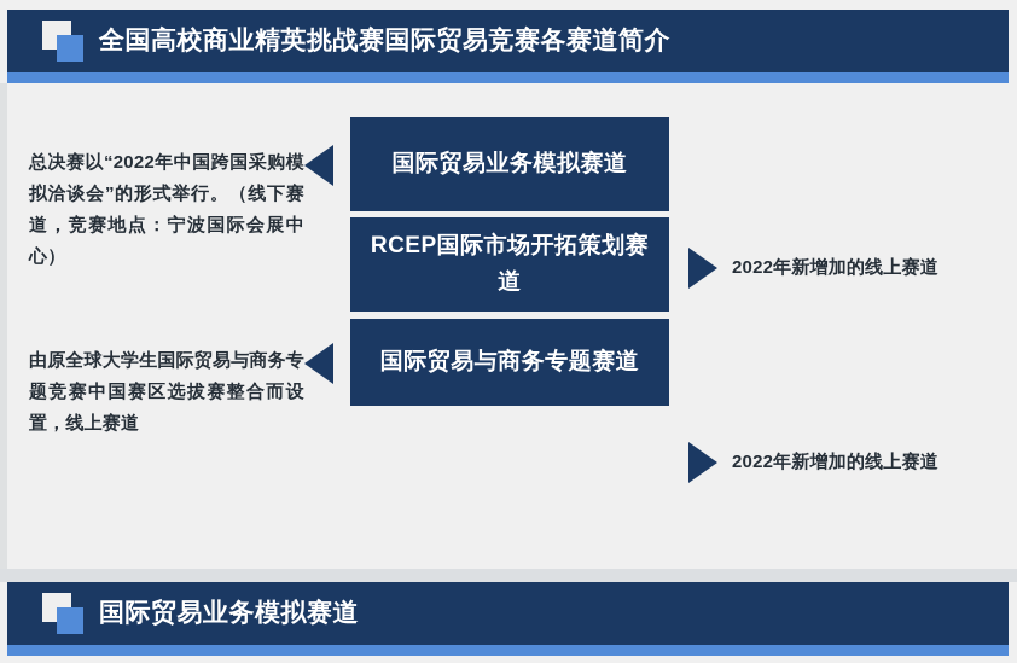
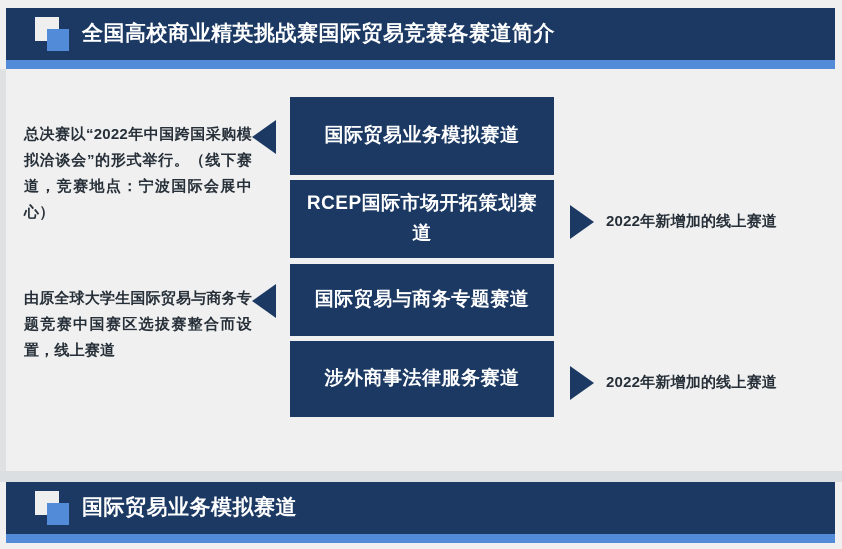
  全国高校商业精英挑战赛国际贸易竞赛各赛道简介
  总决赛以“2022年中国跨国采购模拟洽谈会”的形式举行。（线下赛道，竞赛地点：宁波国际会展中心）
  由原全球大学生国际贸易与商务专题竞赛中国赛区选拔赛整合而设置，线上赛道
  国际贸易业务模拟赛道
  RCEP国际市场开拓策划赛道
  国际贸易与商务专题赛道
+ 涉外商事法律服务赛道
  2022年新增加的线上赛道
  2022年新增加的线上赛道
  国际贸易业务模拟赛道
